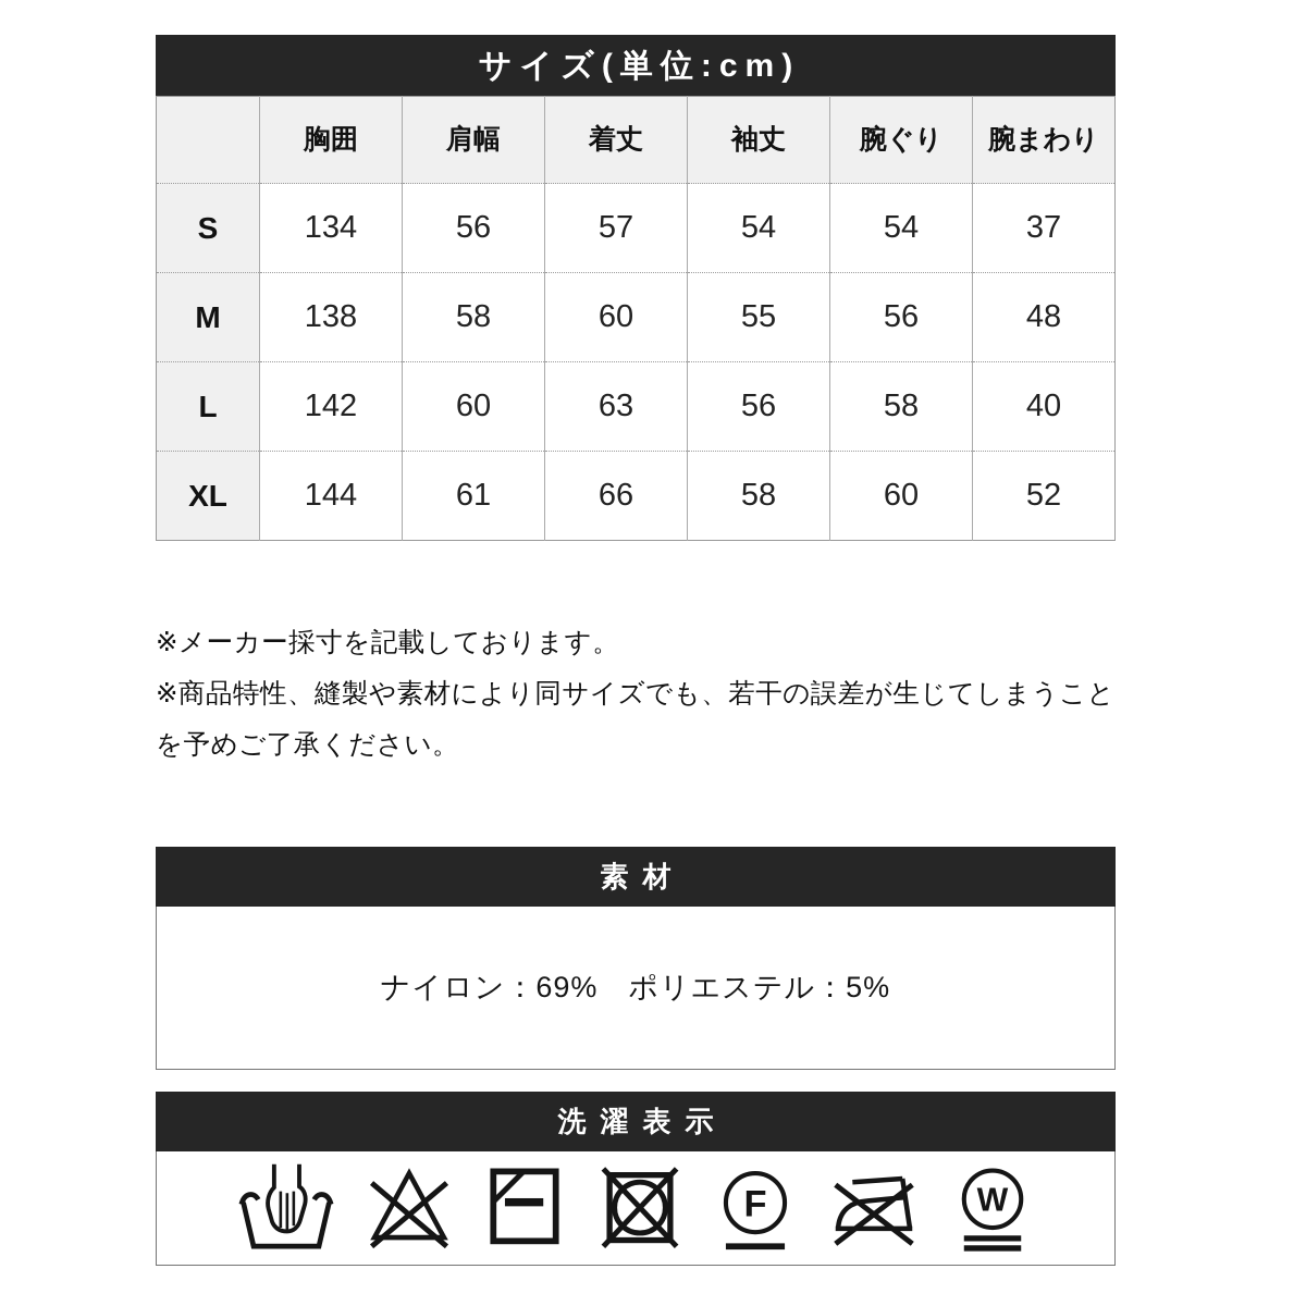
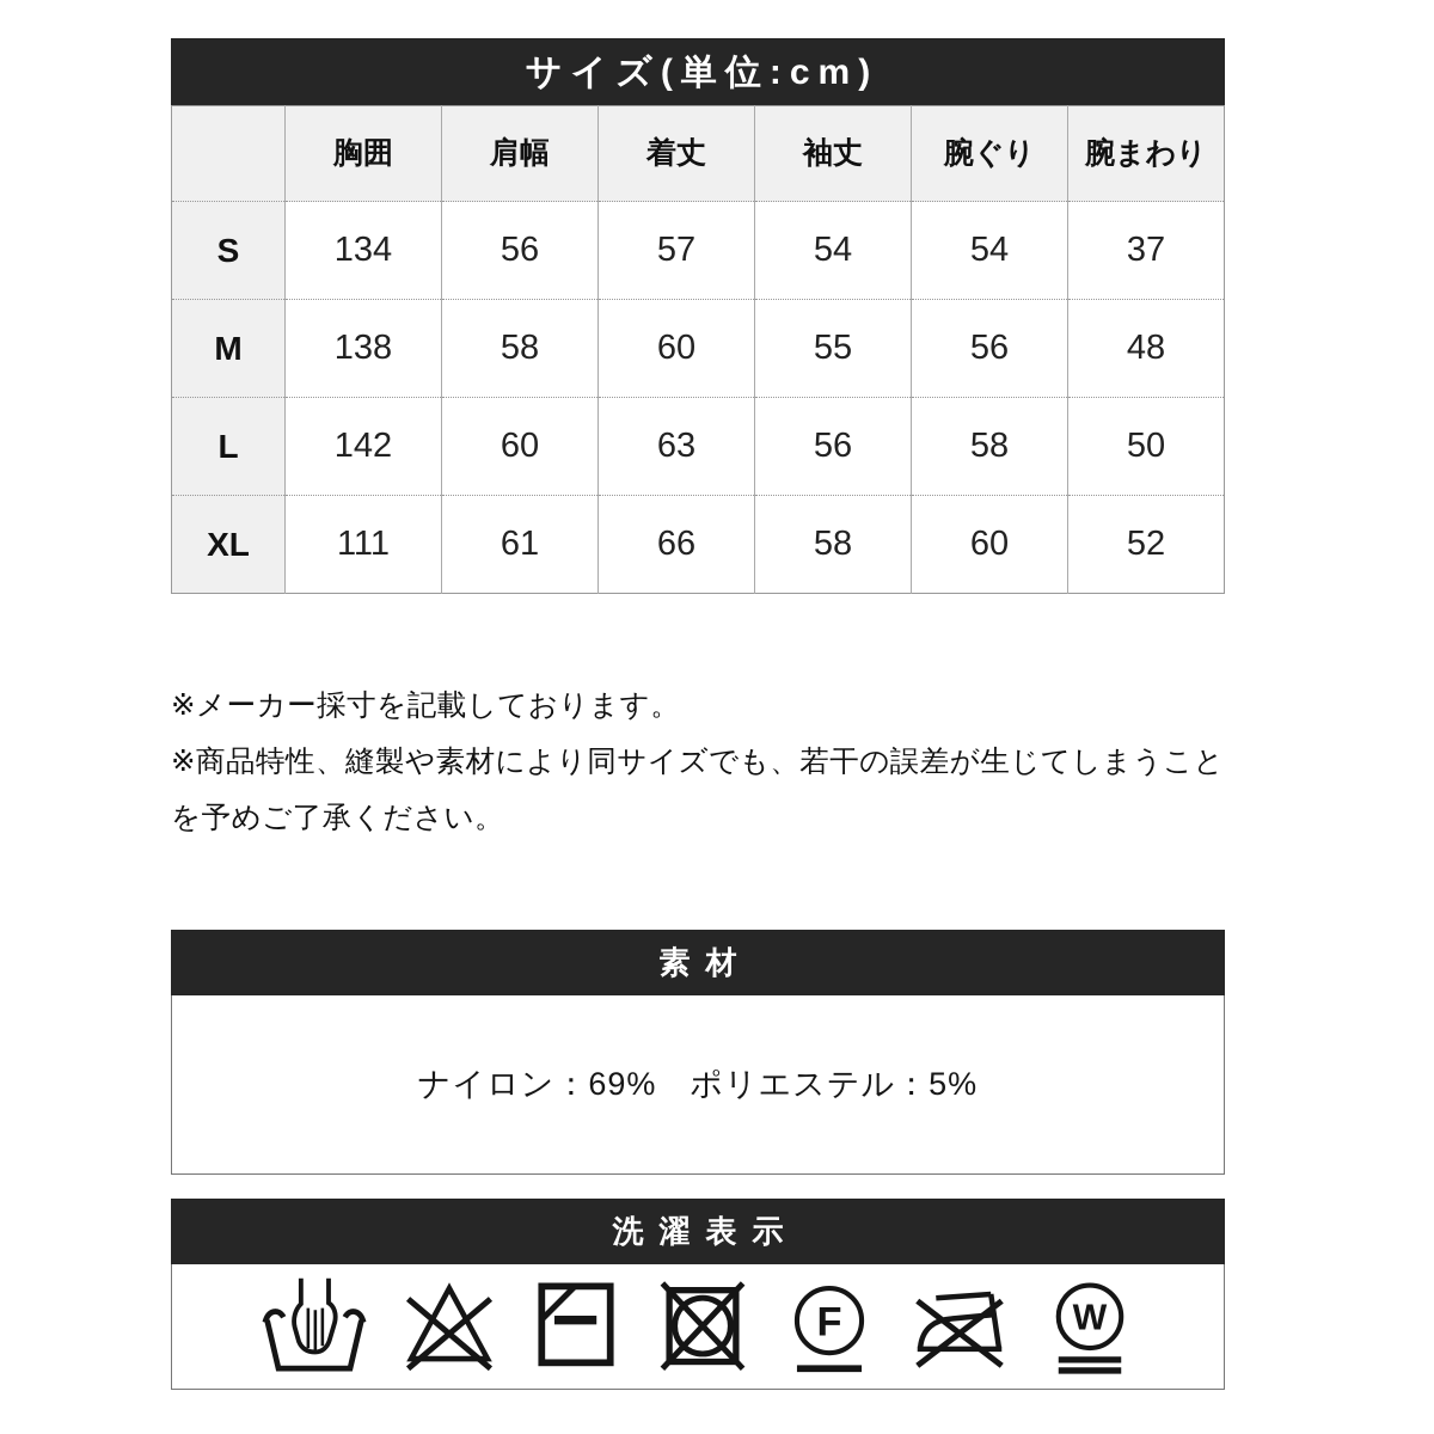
  サイズ(単位:cm)
  	胸囲	肩幅	着丈	袖丈	腕ぐり	腕まわり
  S	134	56	57	54	54	37
  M	138	58	60	55	56	48
- L	142	60	63	56	58	40
+ L	142	60	63	56	58	50
- XL	144	61	66	58	60	52
+ XL	111	61	66	58	60	52
  ※メーカー採寸を記載しております。
  ※商品特性、縫製や素材により同サイズでも、若干の誤差が生じてしまうことを予めご了承ください。
  素材
  ナイロン：69% ポリエステル：5%
  洗濯表示
  F
  W
